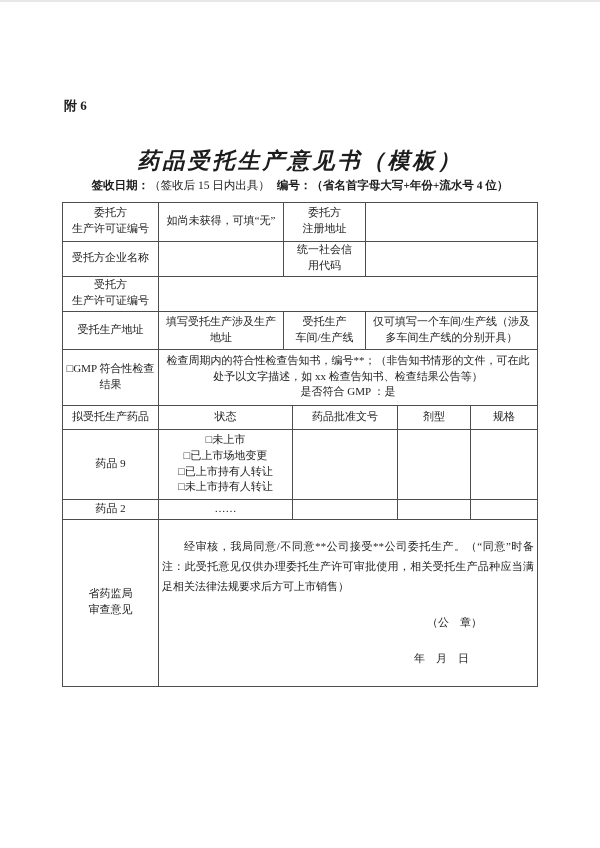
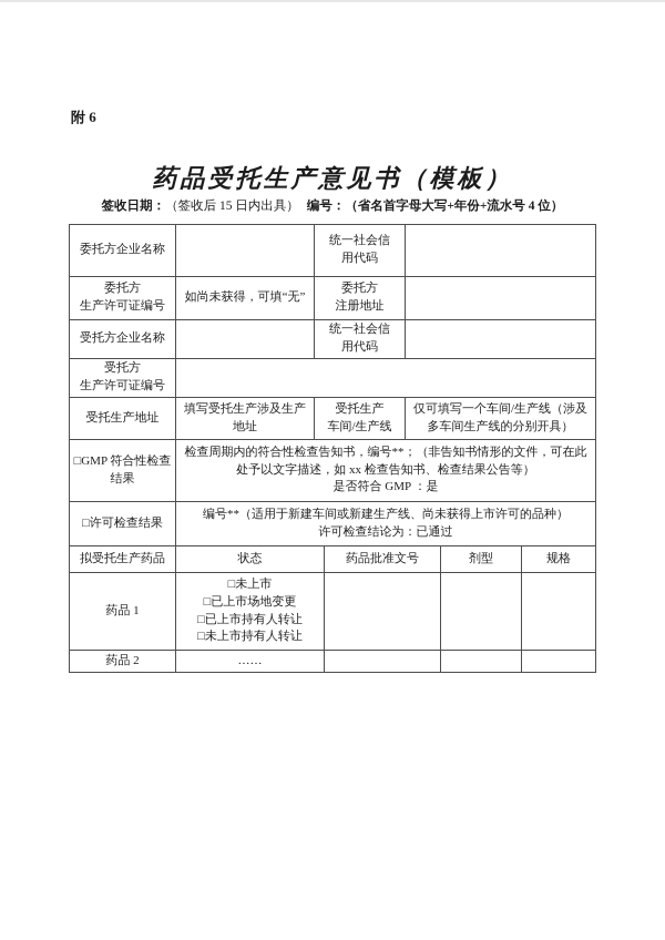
  附 6
  药品受托生产意见书（模板）
  签收日期：（签收后 15 日内出具） 编号：（省名首字母大写+年份+流水号 4 位）
+ 委托方企业名称		统一社会信 用代码
  委托方 生产许可证编号	如尚未获得，可填“无”	委托方 注册地址
  受托方企业名称		统一社会信 用代码
  受托方 生产许可证编号
  受托生产地址	填写受托生产涉及生产地址	受托生产 车间/生产线	仅可填写一个车间/生产线（涉及多车间生产线的分别开具）
  □GMP 符合性检查结果	检查周期内的符合性检查告知书，编号**；（非告知书情形的文件，可在此处予以文字描述，如 xx 检查告知书、检查结果公告等） 是否符合 GMP ：是
+ □许可检查结果	编号**（适用于新建车间或新建生产线、尚未获得上市许可的品种） 许可检查结论为：已通过
  拟受托生产药品	状态	药品批准文号	剂型	规格
- 药品 9	□未上市 □已上市场地变更 □已上市持有人转让 □未上市持有人转让
+ 药品 1	□未上市 □已上市场地变更 □已上市持有人转让 □未上市持有人转让
  药品 2	……
- 省药监局 审查意见	经审核，我局同意/不同意**公司接受**公司委托生产。（“同意”时备注：此受托意见仅供办理委托生产许可审批使用，相关受托生产品种应当满足相关法律法规要求后方可上市销售） （公 章） 年 月 日
